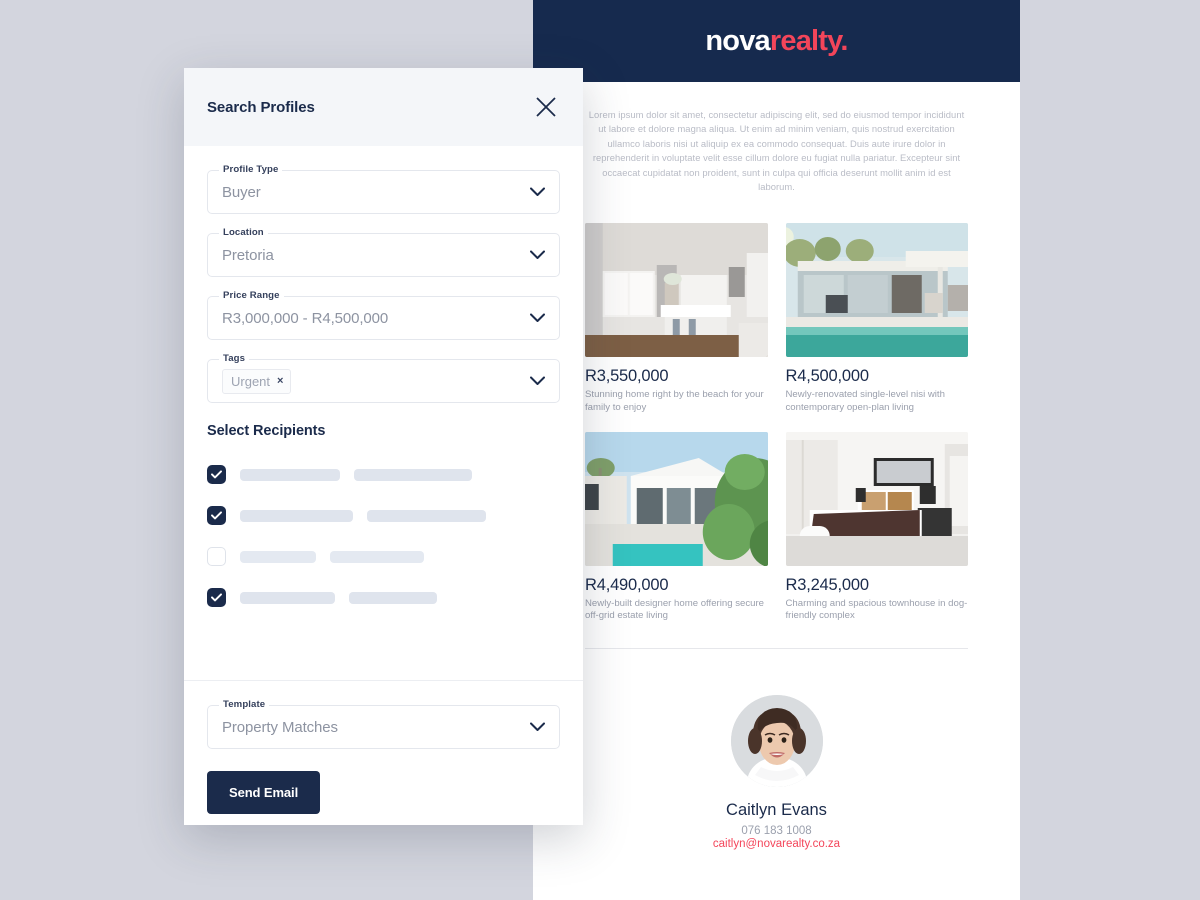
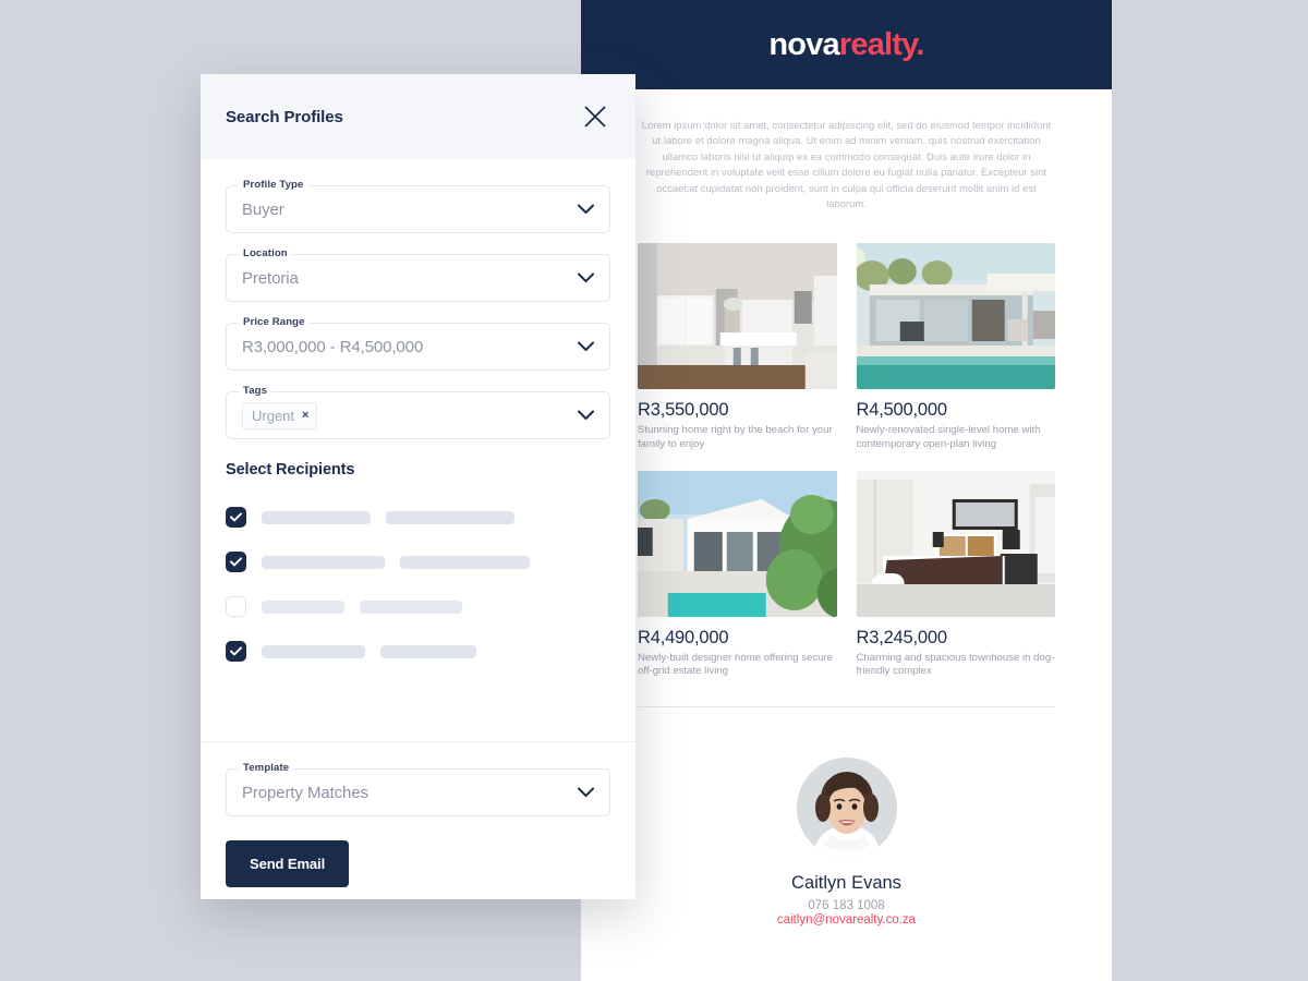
  novarealty.
  Lorem ipsum dolor sit amet, consectetur adipiscing elit, sed do eiusmod tempor incididunt ut labore et dolore magna aliqua. Ut enim ad minim veniam, quis nostrud exercitation ullamco laboris nisi ut aliquip ex ea commodo consequat. Duis aute irure dolor in reprehenderit in voluptate velit esse cillum dolore eu fugiat nulla pariatur. Excepteur sint occaecat cupidatat non proident, sunt in culpa qui officia deserunt mollit anim id est laborum.
  R3,550,000
  Stunning home right by the beach for your family to enjoy
  R4,500,000
- Newly-renovated single-level nisi with contemporary open-plan living
+ Newly-renovated single-level home with contemporary open-plan living
  R4,490,000
  Newly-built designer home offering secure off-grid estate living
  R3,245,000
  Charming and spacious townhouse in dog-friendly complex
  Caitlyn Evans
  076 183 1008
  caitlyn@novarealty.co.za
  Search Profiles
  Profile Type
  Buyer
  Location
  Pretoria
  Price Range
  R3,000,000 - R4,500,000
  Tags
  Urgent
  ×
  Select Recipients
  Template
  Property Matches
  Send Email
